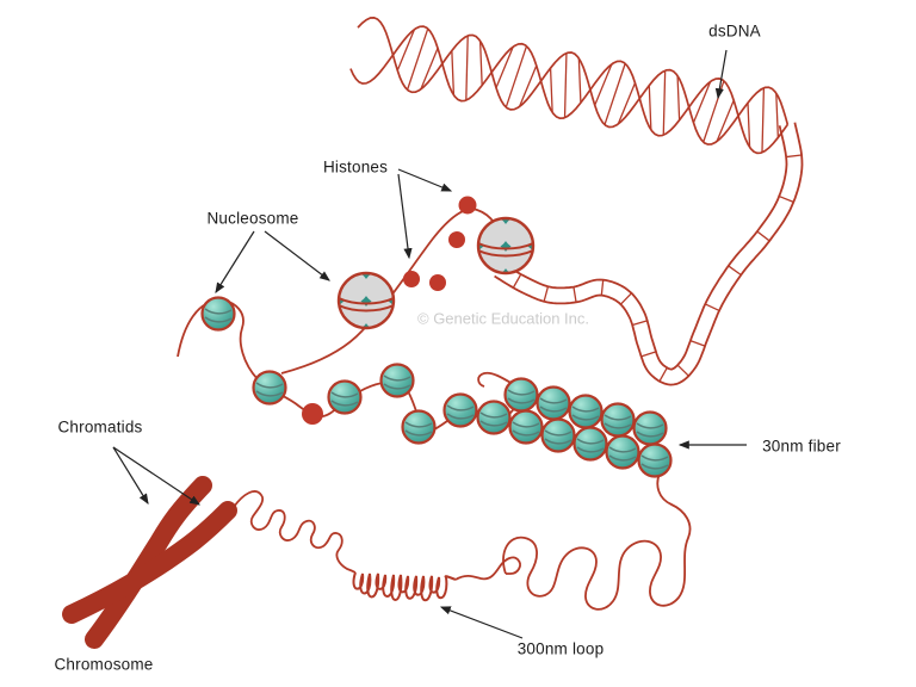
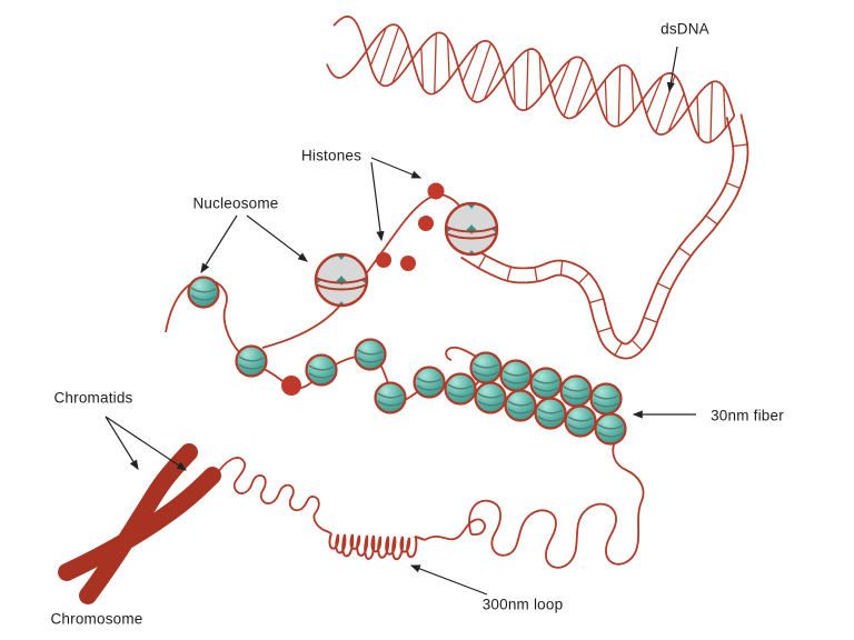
- © Genetic Education Inc.
  dsDNA
  Histones
  Nucleosome
  30nm fiber
  300nm loop
  Chromatids
  Chromosome
